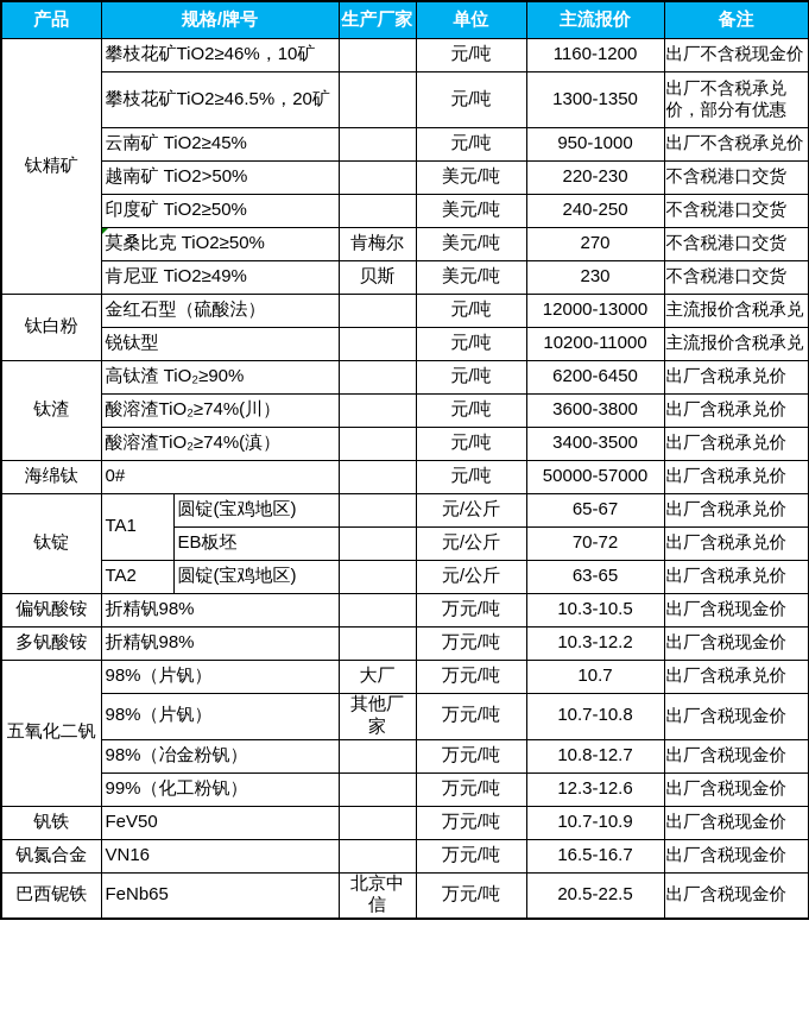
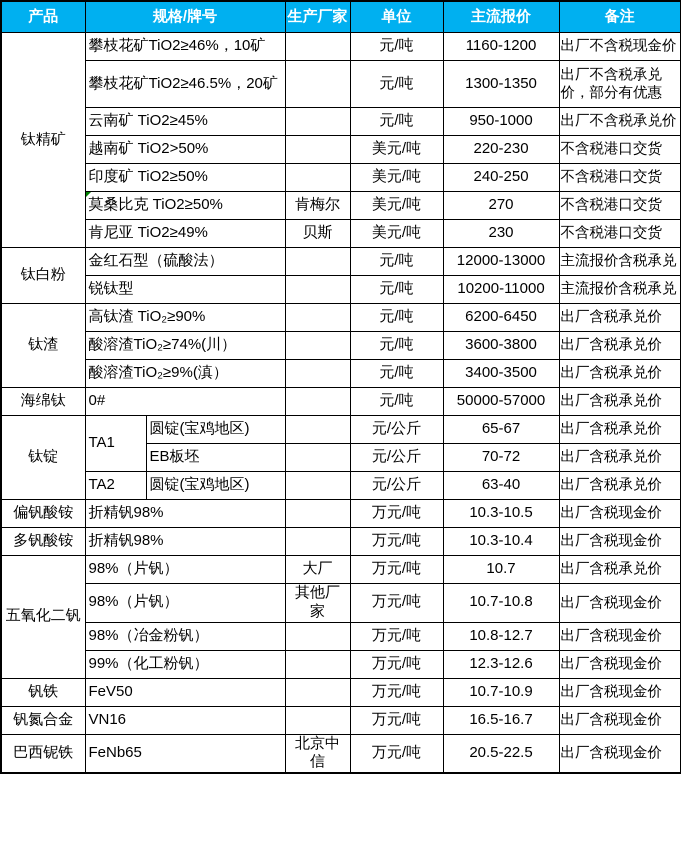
  产品	规格/牌号	生产厂家	单位	主流报价	备注
  钛精矿	攀枝花矿TiO2≥46%，10矿		元/吨	1160-1200	出厂不含税现金价
  攀枝花矿TiO2≥46.5%，20矿		元/吨	1300-1350	出厂不含税承兑价，部分有优惠
  云南矿 TiO2≥45%		元/吨	950-1000	出厂不含税承兑价
  越南矿 TiO2>50%		美元/吨	220-230	不含税港口交货
  印度矿 TiO2≥50%		美元/吨	240-250	不含税港口交货
  莫桑比克 TiO2≥50%	肯梅尔	美元/吨	270	不含税港口交货
  肯尼亚 TiO2≥49%	贝斯	美元/吨	230	不含税港口交货
  钛白粉	金红石型（硫酸法）		元/吨	12000-13000	主流报价含税承兑
  锐钛型		元/吨	10200-11000	主流报价含税承兑
  钛渣	高钛渣 TiO₂≥90%		元/吨	6200-6450	出厂含税承兑价
  酸溶渣TiO₂≥74%(川）		元/吨	3600-3800	出厂含税承兑价
- 酸溶渣TiO₂≥74%(滇）		元/吨	3400-3500	出厂含税承兑价
+ 酸溶渣TiO₂≥9%(滇）		元/吨	3400-3500	出厂含税承兑价
  海绵钛	0#		元/吨	50000-57000	出厂含税承兑价
  钛锭	TA1	圆锭(宝鸡地区)		元/公斤	65-67	出厂含税承兑价
  EB板坯		元/公斤	70-72	出厂含税承兑价
- TA2	圆锭(宝鸡地区)		元/公斤	63-65	出厂含税承兑价
+ TA2	圆锭(宝鸡地区)		元/公斤	63-40	出厂含税承兑价
  偏钒酸铵	折精钒98%		万元/吨	10.3-10.5	出厂含税现金价
- 多钒酸铵	折精钒98%		万元/吨	10.3-12.2	出厂含税现金价
+ 多钒酸铵	折精钒98%		万元/吨	10.3-10.4	出厂含税现金价
  五氧化二钒	98%（片钒）	大厂	万元/吨	10.7	出厂含税承兑价
  98%（片钒）	其他厂家	万元/吨	10.7-10.8	出厂含税现金价
  98%（冶金粉钒）		万元/吨	10.8-12.7	出厂含税现金价
  99%（化工粉钒）		万元/吨	12.3-12.6	出厂含税现金价
  钒铁	FeV50		万元/吨	10.7-10.9	出厂含税现金价
  钒氮合金	VN16		万元/吨	16.5-16.7	出厂含税现金价
  巴西铌铁	FeNb65	北京中信	万元/吨	20.5-22.5	出厂含税现金价
